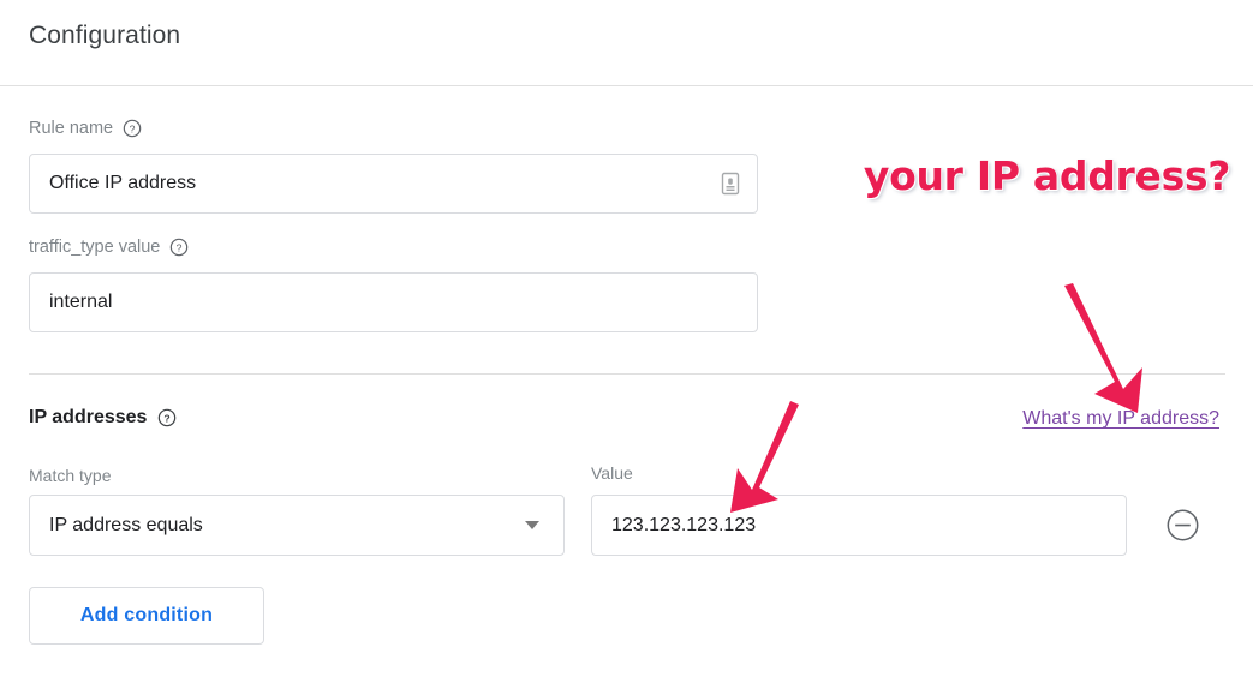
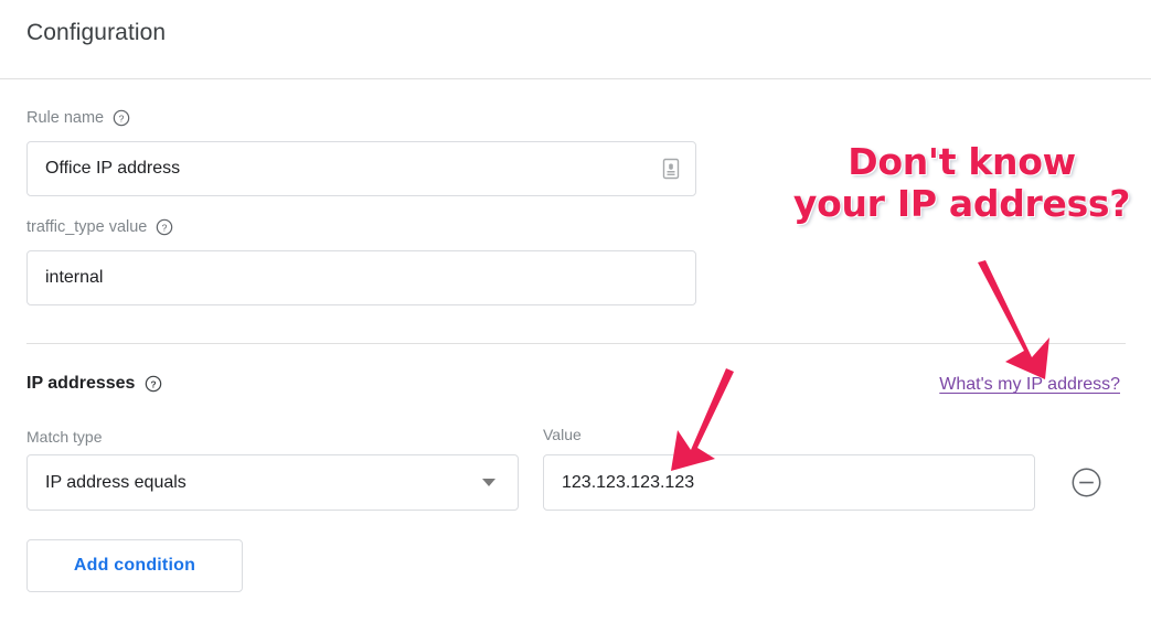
  Configuration
  Rule name
  ?
  Office IP address
  traffic_type value
  ?
  internal
  IP addresses
  ?
  What's my IP address?
  Match type
  IP address equals
  Value
  123.123.123.123
  Add condition
+ Don't know
  your IP address?
